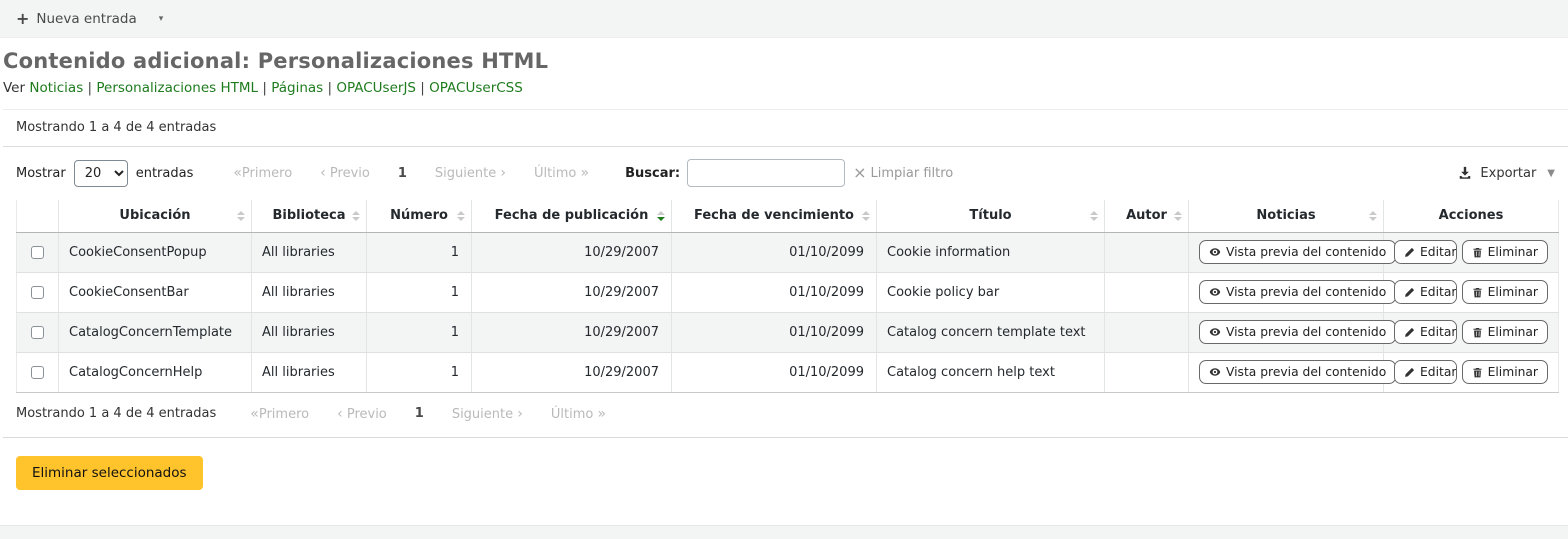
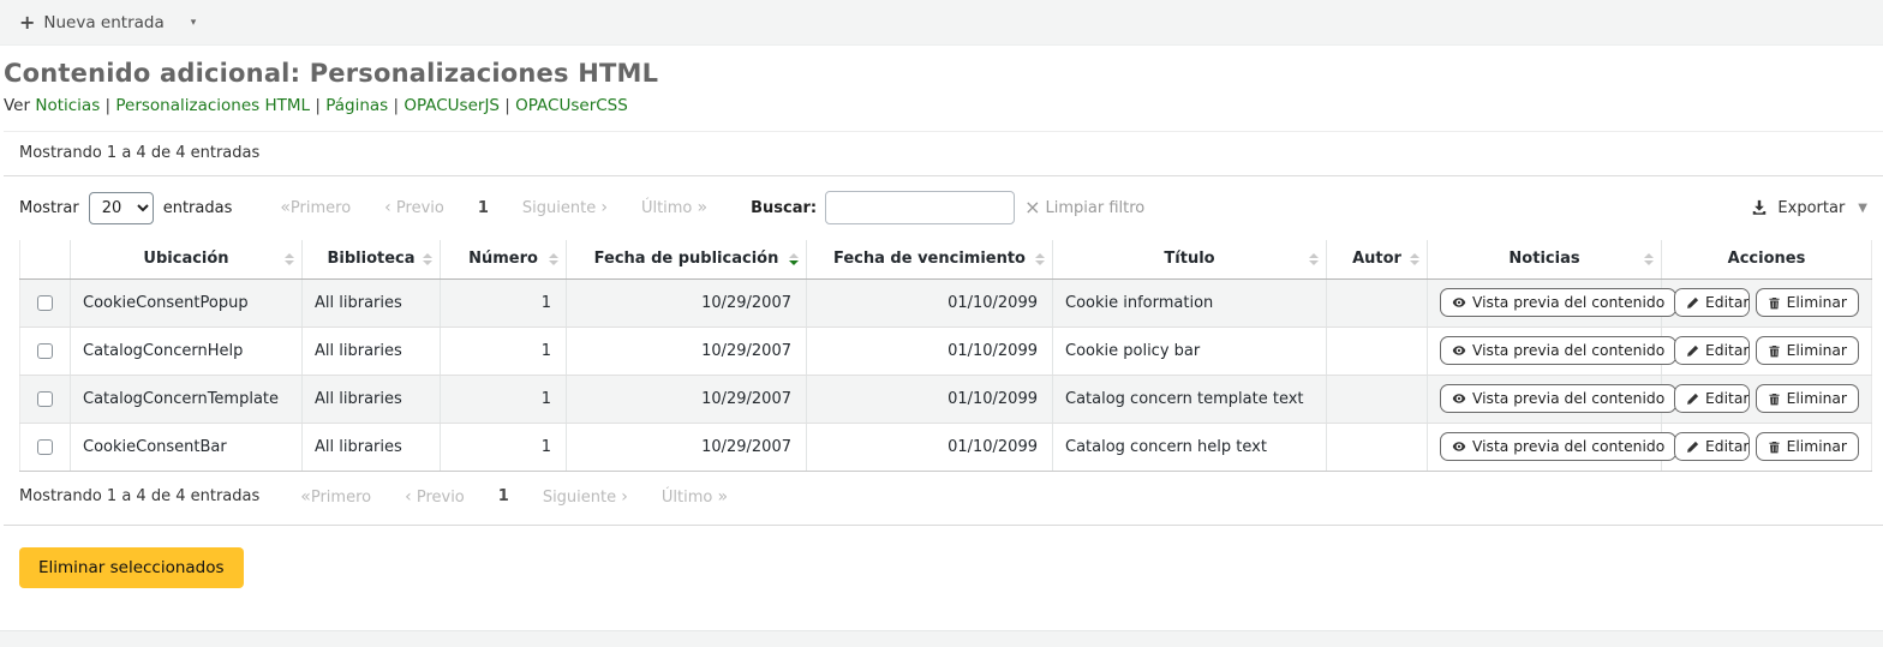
  +
  Nueva entrada
  ▾
  Contenido adicional: Personalizaciones HTML
  Ver Noticias | Personalizaciones HTML | Páginas | OPACUserJS | OPACUserCSS
  Mostrando 1 a 4 de 4 entradas
  Mostrar
  20
  entradas
  «Primero
  ‹ Previo
  1
  Siguiente ›
  Último »
  Buscar:
  ×
  Limpiar filtro
  Exportar
  ▼
  	Ubicación	Biblioteca	Número	Fecha de publicación	Fecha de vencimiento	Título	Autor	Noticias	Acciones
  	CookieConsentPopup	All libraries	1	10/29/2007	01/10/2099	Cookie information		Vista previa del contenido	Editar Eliminar
- 	CookieConsentBar	All libraries	1	10/29/2007	01/10/2099	Cookie policy bar		Vista previa del contenido	Editar Eliminar
+ 	CatalogConcernHelp	All libraries	1	10/29/2007	01/10/2099	Cookie policy bar		Vista previa del contenido	Editar Eliminar
  	CatalogConcernTemplate	All libraries	1	10/29/2007	01/10/2099	Catalog concern template text		Vista previa del contenido	Editar Eliminar
- 	CatalogConcernHelp	All libraries	1	10/29/2007	01/10/2099	Catalog concern help text		Vista previa del contenido	Editar Eliminar
+ 	CookieConsentBar	All libraries	1	10/29/2007	01/10/2099	Catalog concern help text		Vista previa del contenido	Editar Eliminar
  Mostrando 1 a 4 de 4 entradas
  «Primero
  ‹ Previo
  1
  Siguiente ›
  Último »
  Eliminar seleccionados
